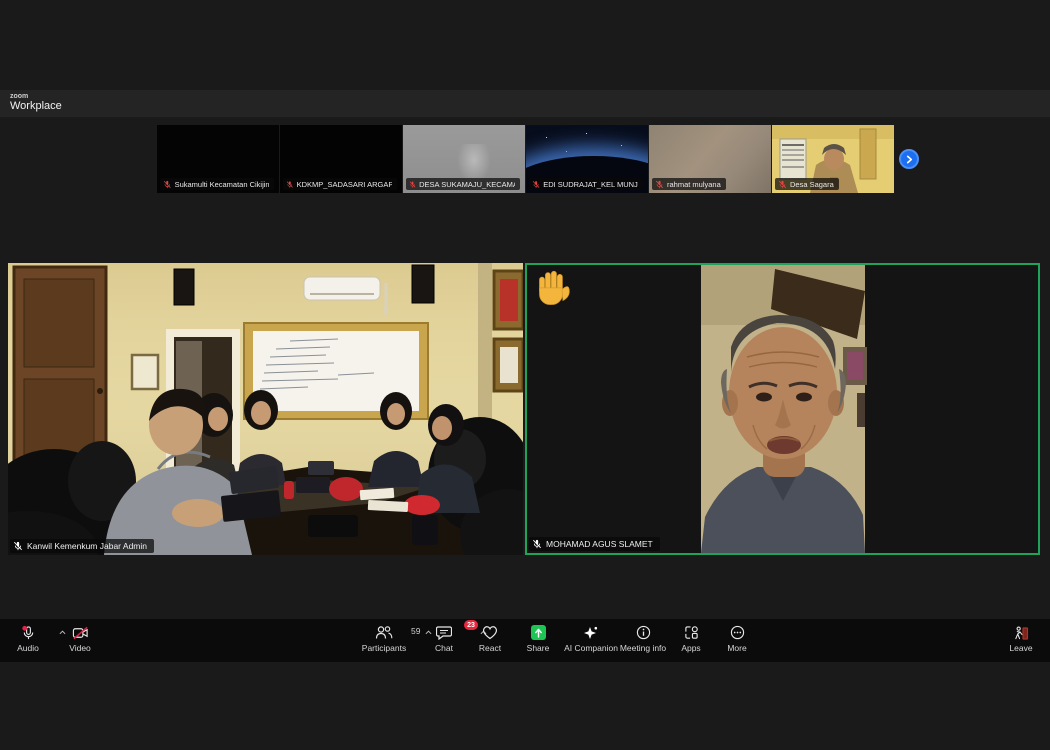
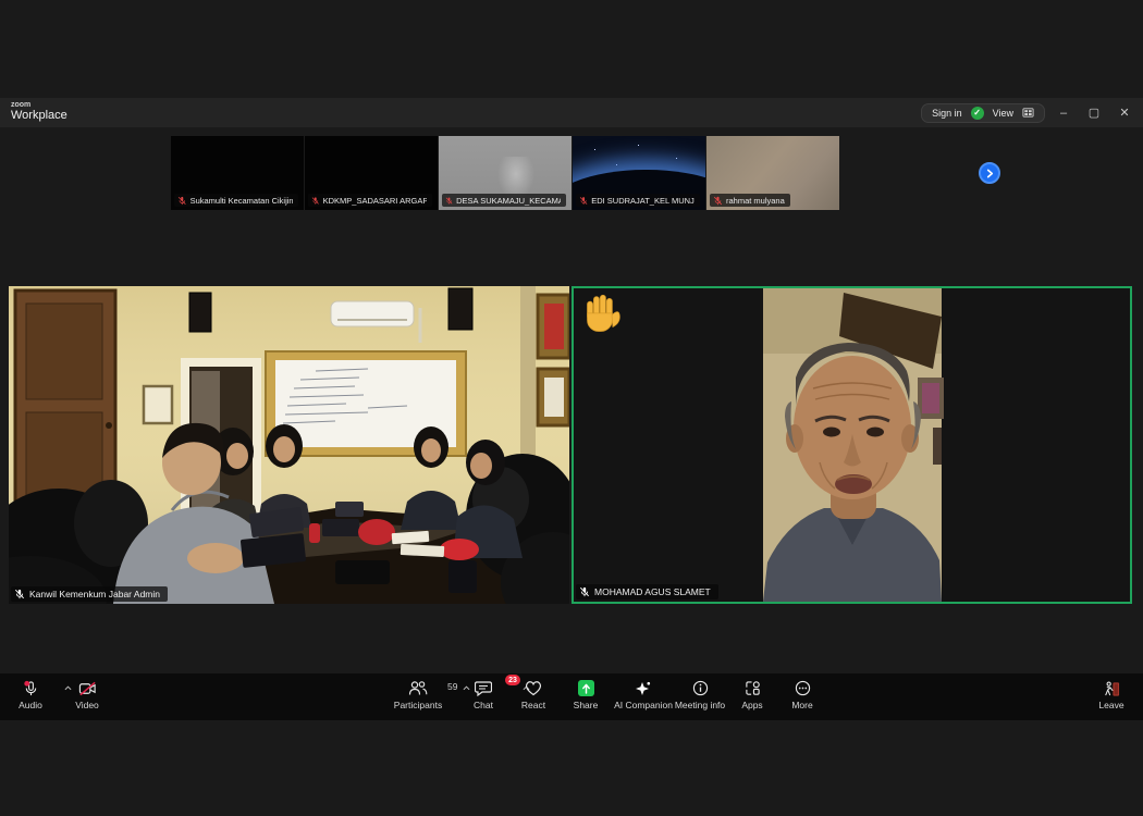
  Workplace
+ Sign in
+ ✓
+ View
+ –
+ ▢
+ ✕
  Sukamulti Kecamatan Cikijin
  KDKMP_SADASARI ARGAP
  DESA SUKAMAJU_KECAM
  EDI SUDRAJAT_KEL MUNJ
  rahmat mulyana
- Desa Sagara
  Kanwil Kemenkum Jabar Admin
  MOHAMAD AGUS SLAMET
  Audio
  Video
  59
  Participants
  Chat
  React
  Share
  AI Companion
  Meeting info
  Apps
  More
  Leave
